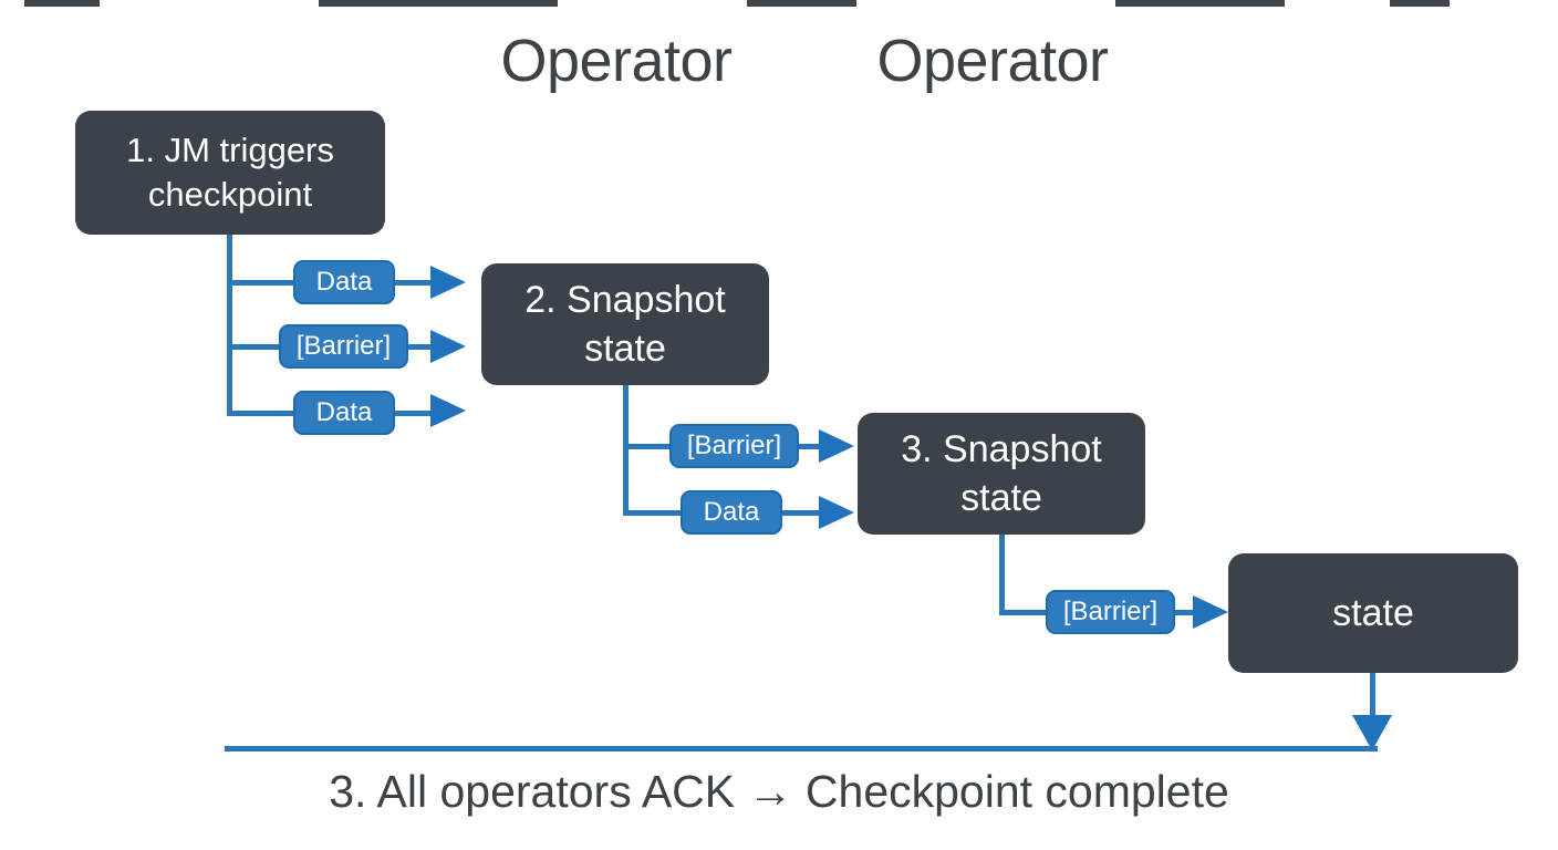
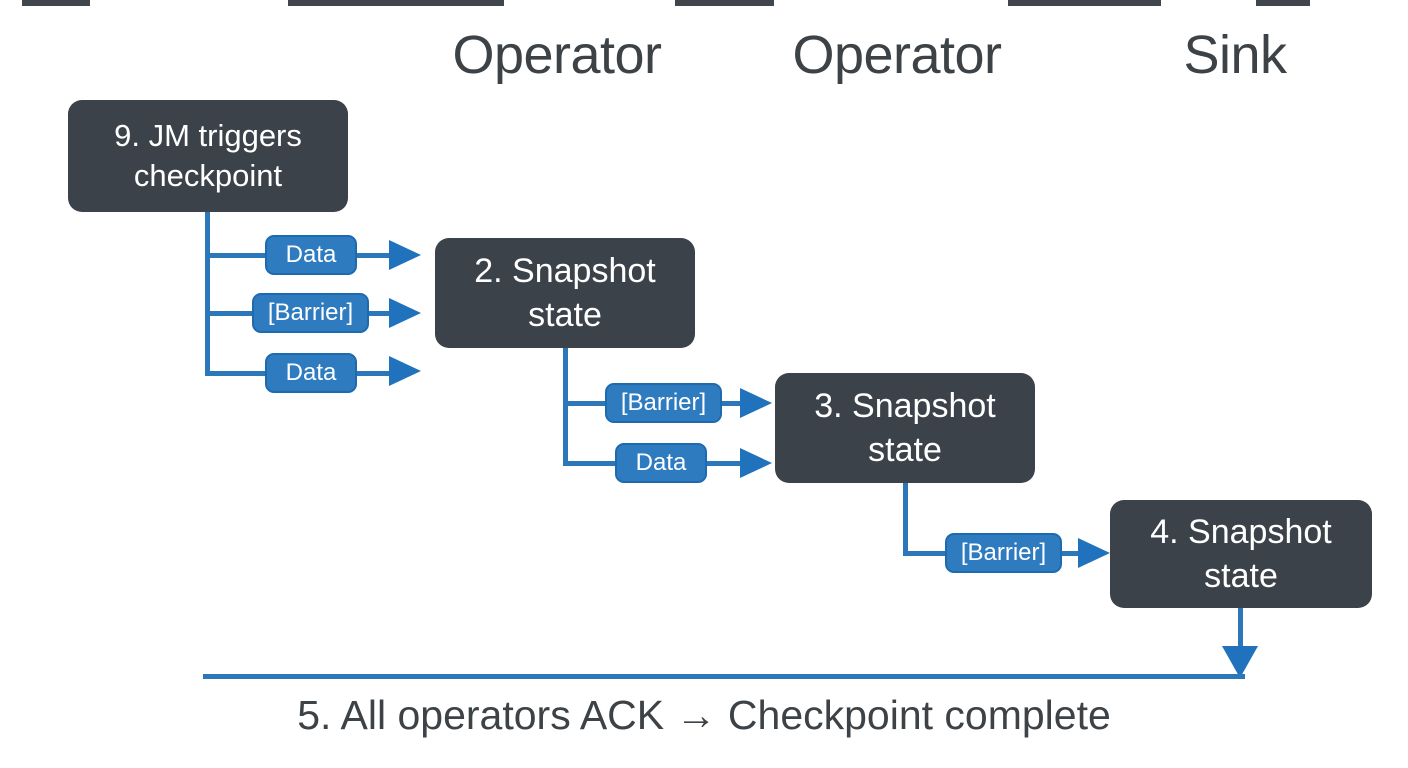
  Operator
  Operator
+ Sink
- 1. JM triggers
+ 9. JM triggers
  checkpoint
  Data
  [Barrier]
  Data
  2. Snapshot
  state
  [Barrier]
  Data
  3. Snapshot
  state
  [Barrier]
+ 4. Snapshot
  state
- 3. All operators ACK → Checkpoint complete
+ 5. All operators ACK → Checkpoint complete
